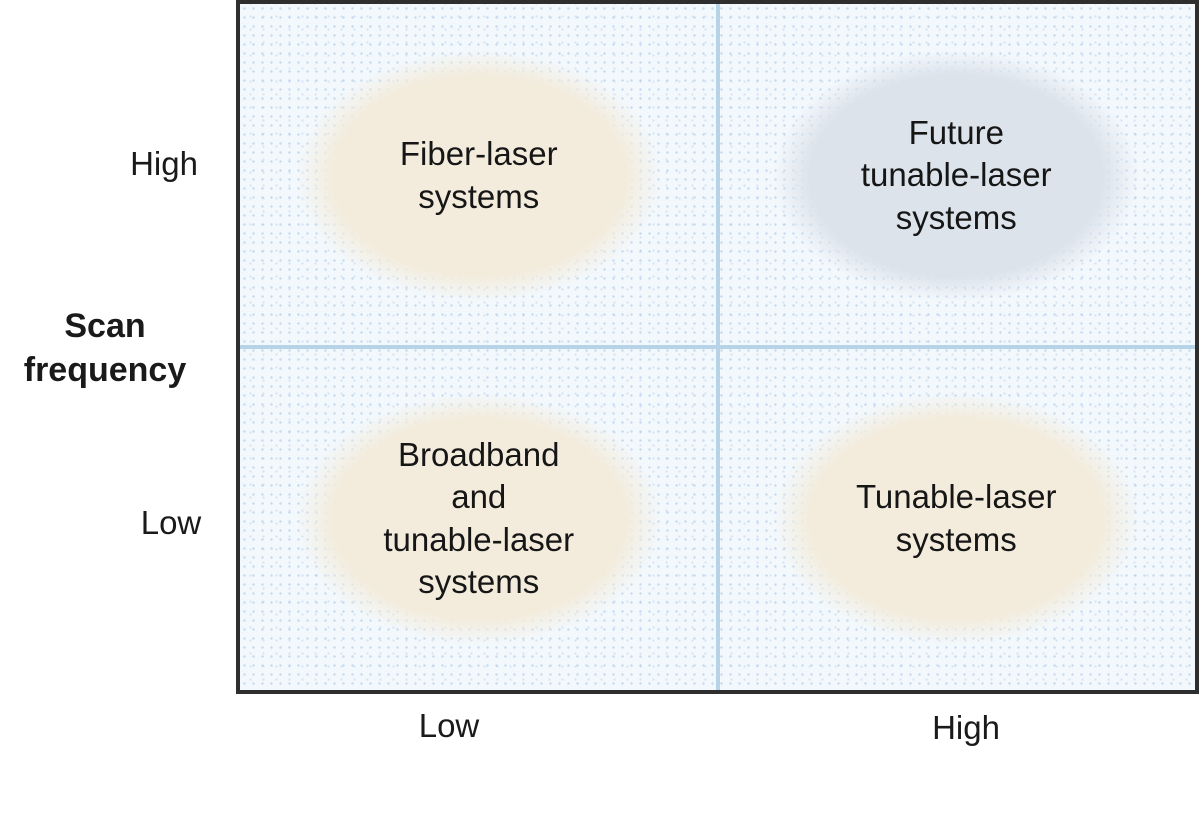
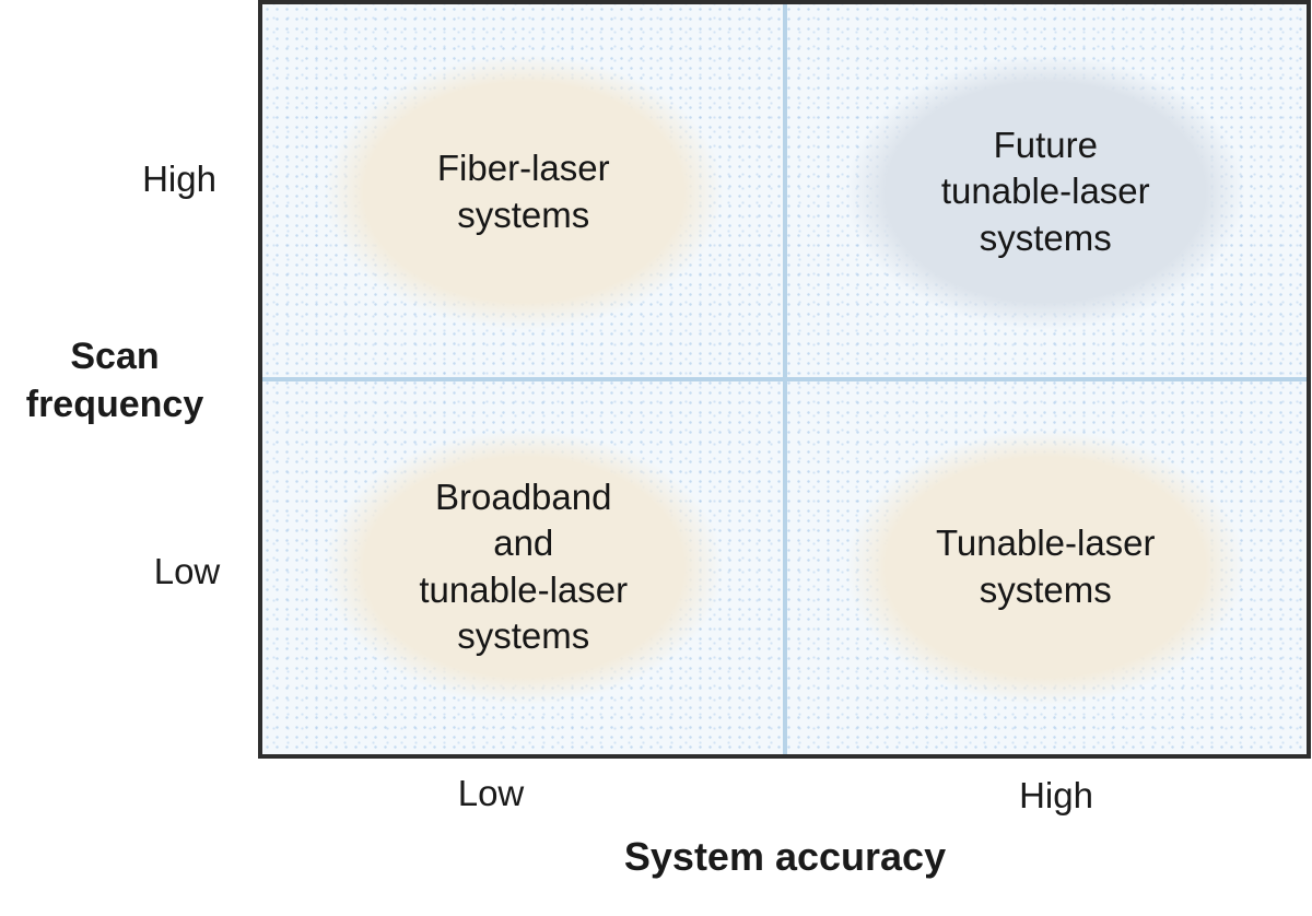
  High
  Scan
  frequency
  Low
  Fiber-laser
  systems
  Future
  tunable-laser
  systems
  Broadband
  and
  tunable-laser
  systems
  Tunable-laser
  systems
  Low
  High
+ System accuracy
